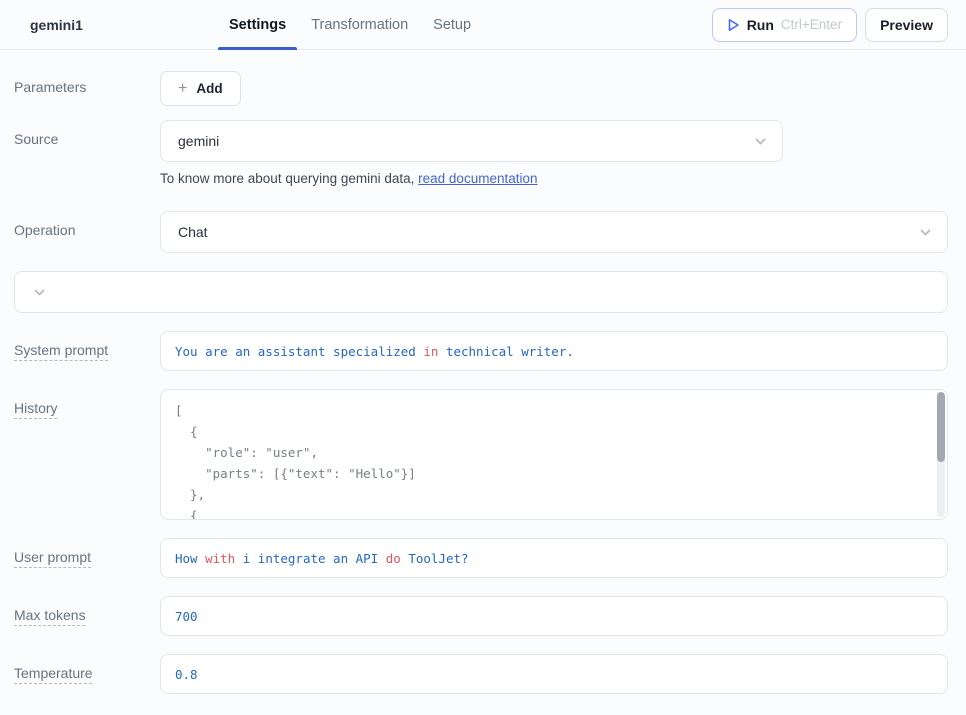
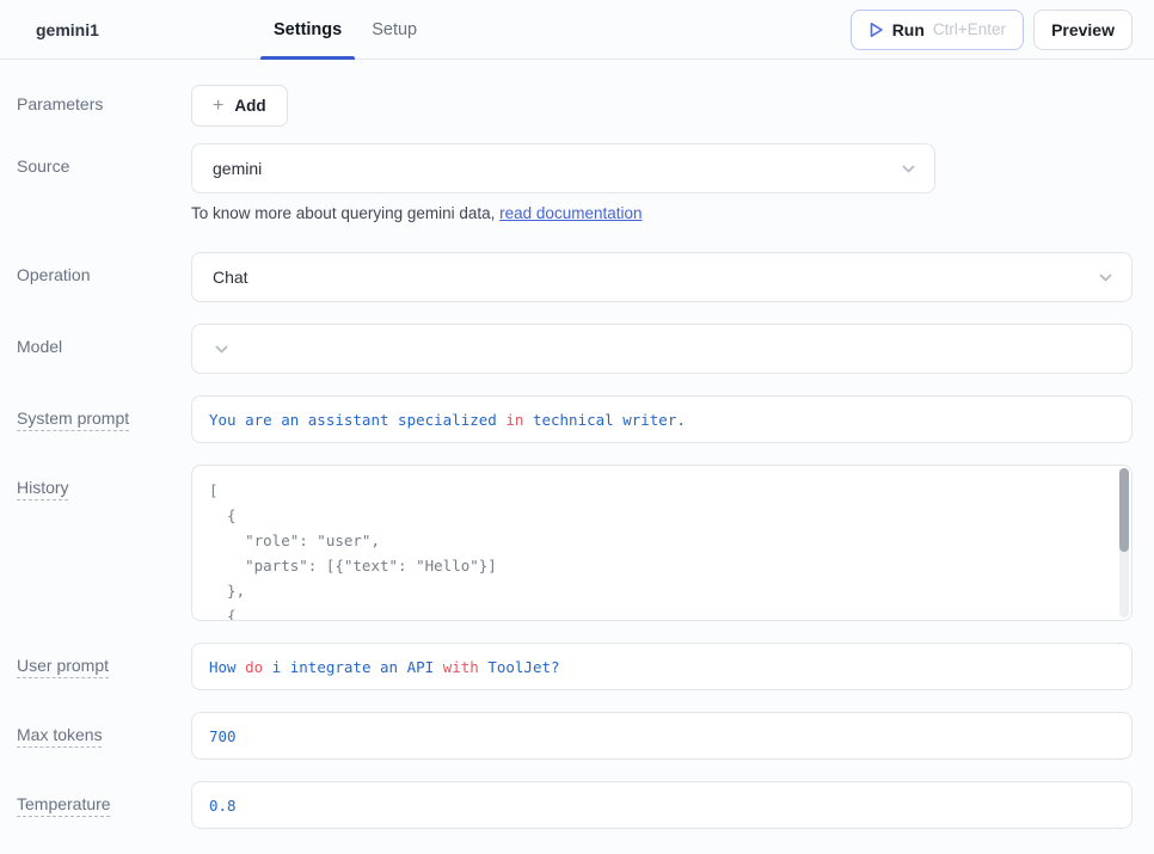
  gemini1
  Settings
- Transformation
  Setup
  Run
  Ctrl+Enter
  Preview
  Parameters
  +
  Add
  Source
  gemini
  To know more about querying gemini data, read documentation
  Operation
  Chat
+ Model
  System prompt
  You are an assistant specialized
  in
  technical writer.
  History
  [
  {
  "role": "user",
  "parts": [{"text": "Hello"}]
  },
  {
  User prompt
  How
- with
+ do
  i integrate an API
- do
+ with
  ToolJet?
  Max tokens
  700
  Temperature
  0.8
